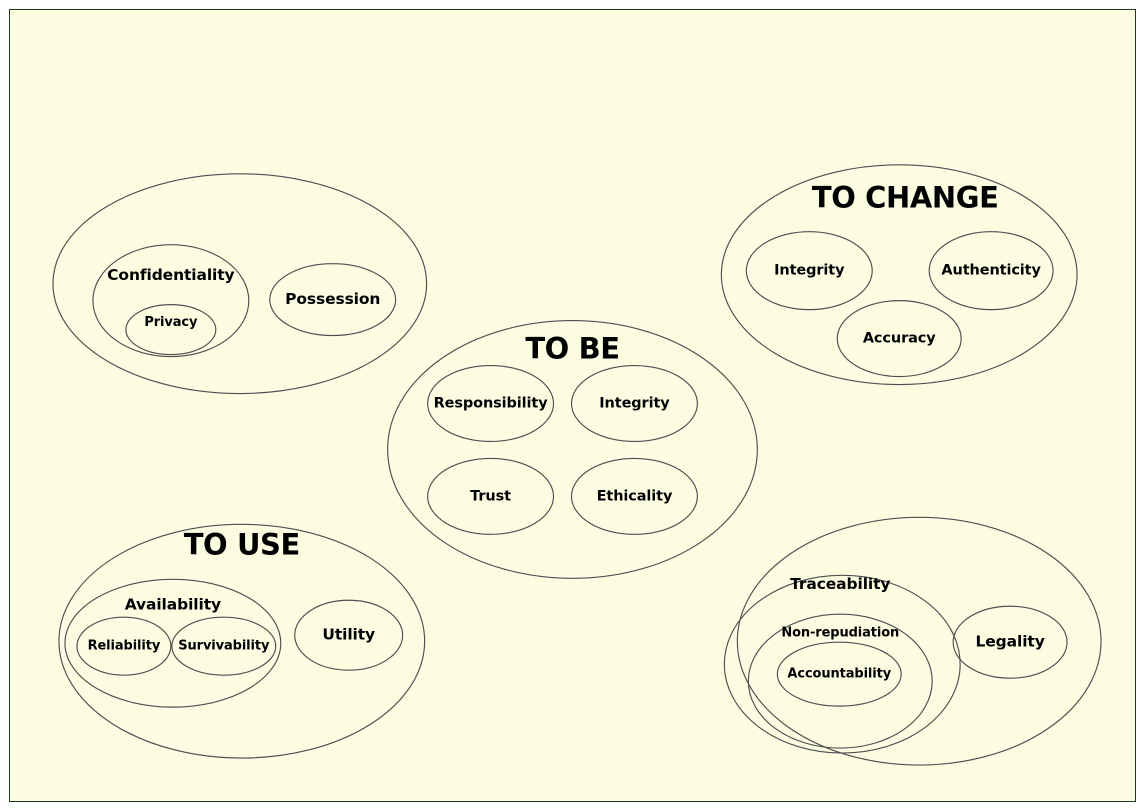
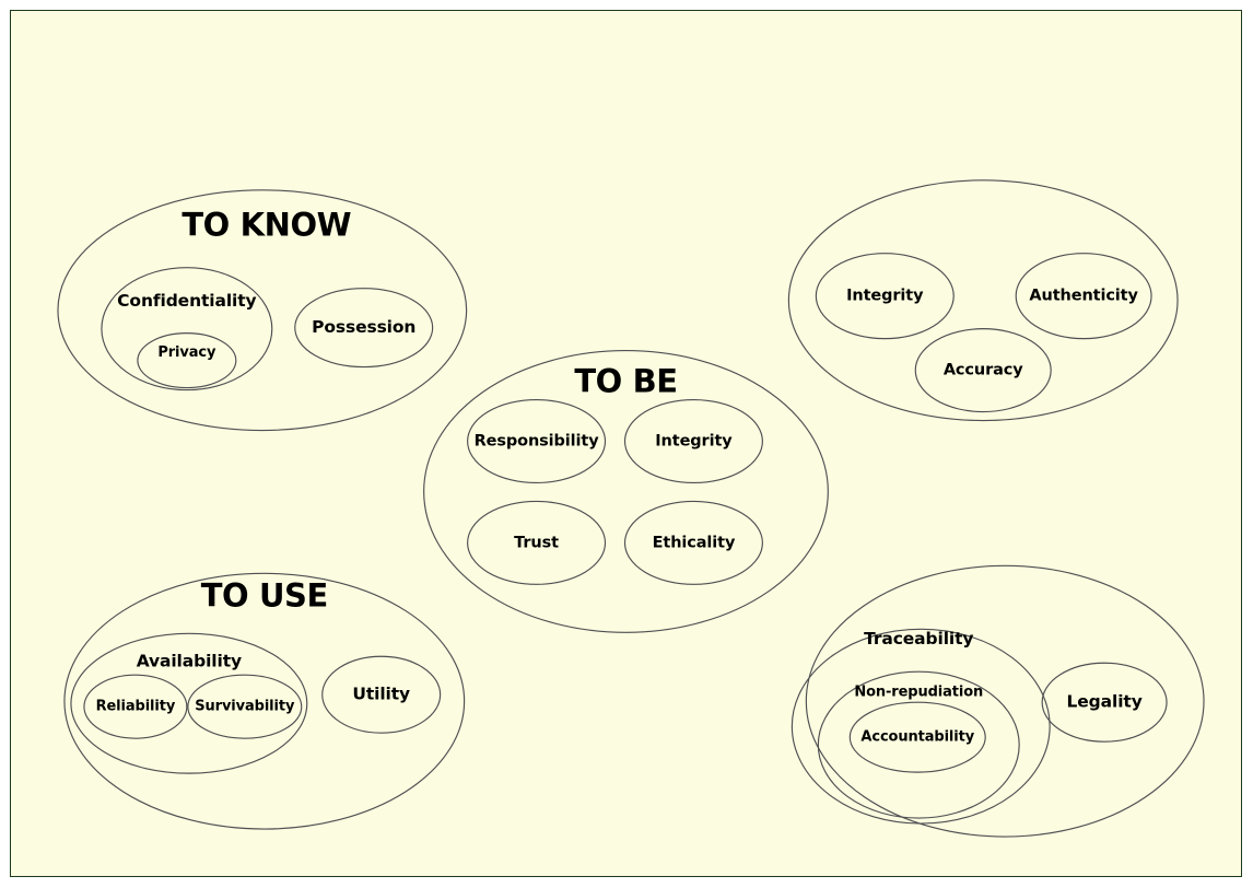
+ TO KNOW
  Confidentiality
  Privacy
  Possession
- TO CHANGE
  Integrity
  Authenticity
  Accuracy
  TO BE
  Responsibility
  Integrity
  Trust
  Ethicality
  TO USE
  Availability
  Reliability
  Survivability
  Utility
  Traceability
  Non-repudiation
  Accountability
  Legality
